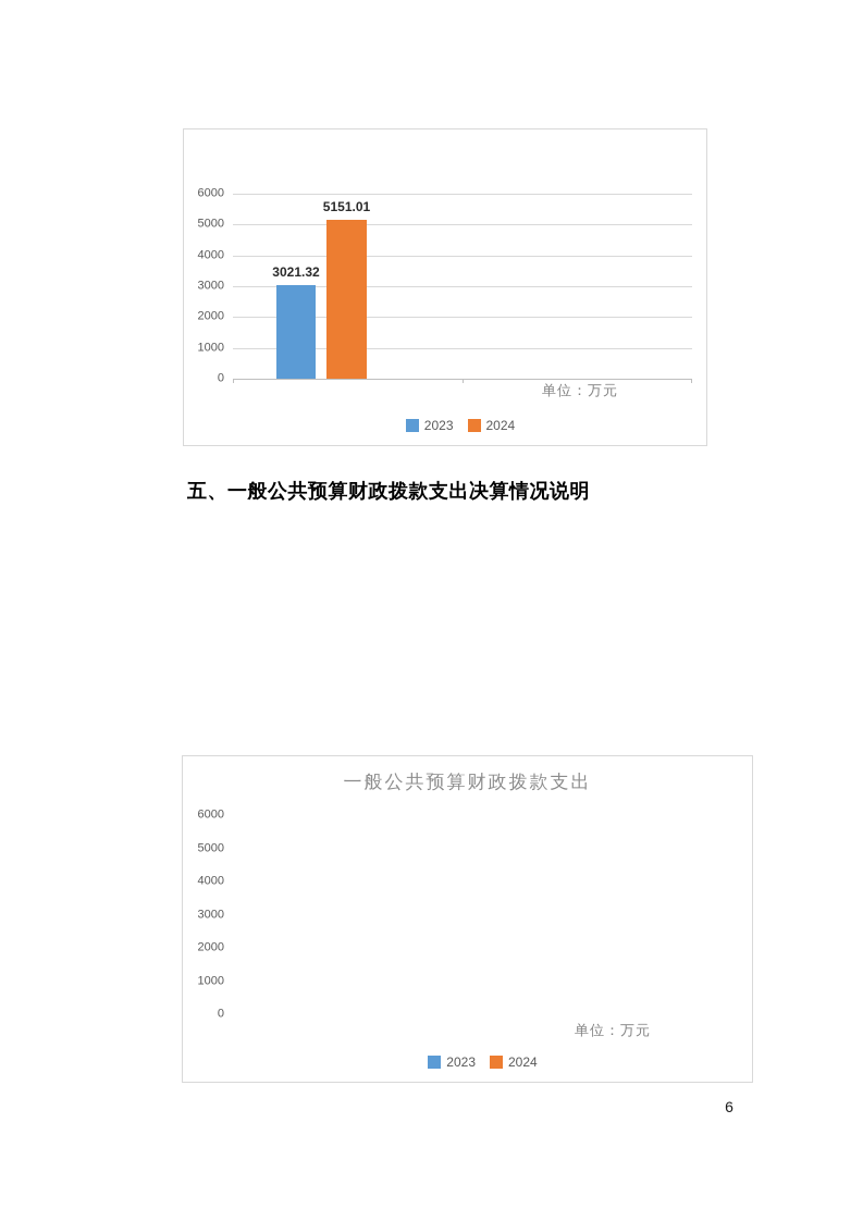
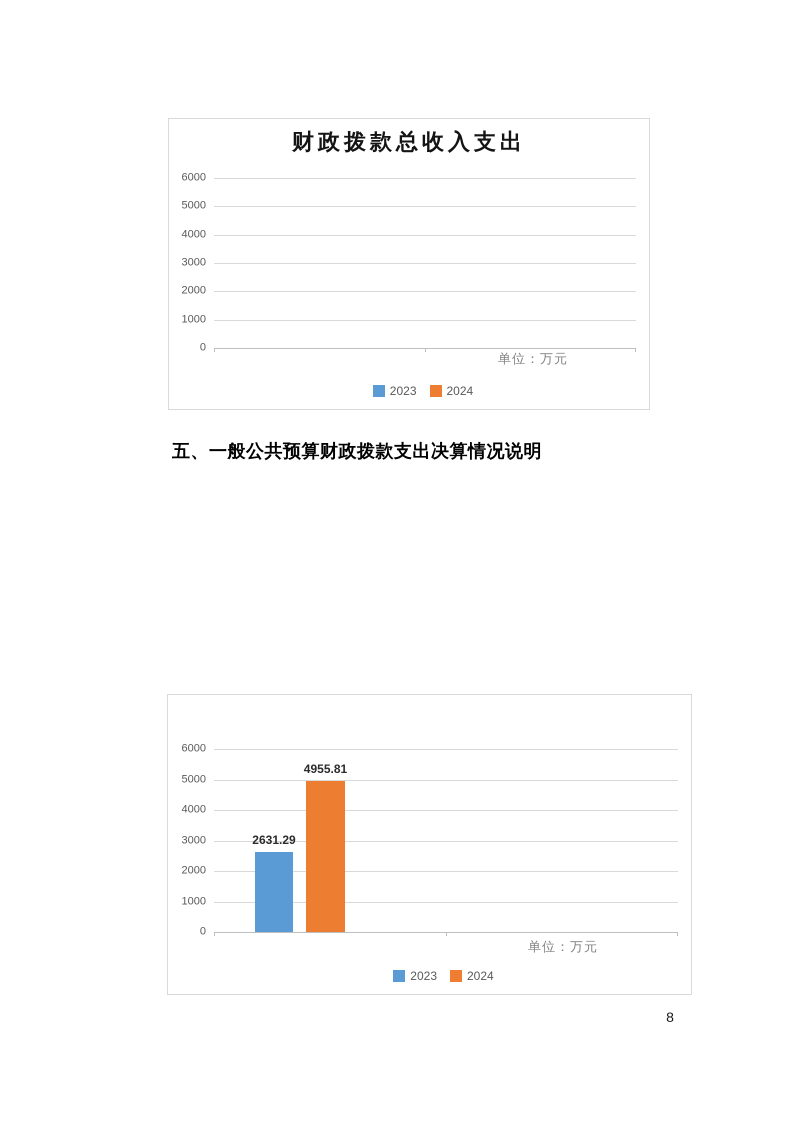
+ 财政拨款总收入支出
  6000
  5000
  4000
  3000
  2000
  1000
  0
- 3021.32
- 5151.01
  单位：万元
  2023
  2024
  五、一般公共预算财政拨款支出决算情况说明
- 一般公共预算财政拨款支出
  6000
  5000
  4000
  3000
  2000
  1000
  0
+ 2631.29
+ 4955.81
  单位：万元
  2023
  2024
- 6
+ 8
